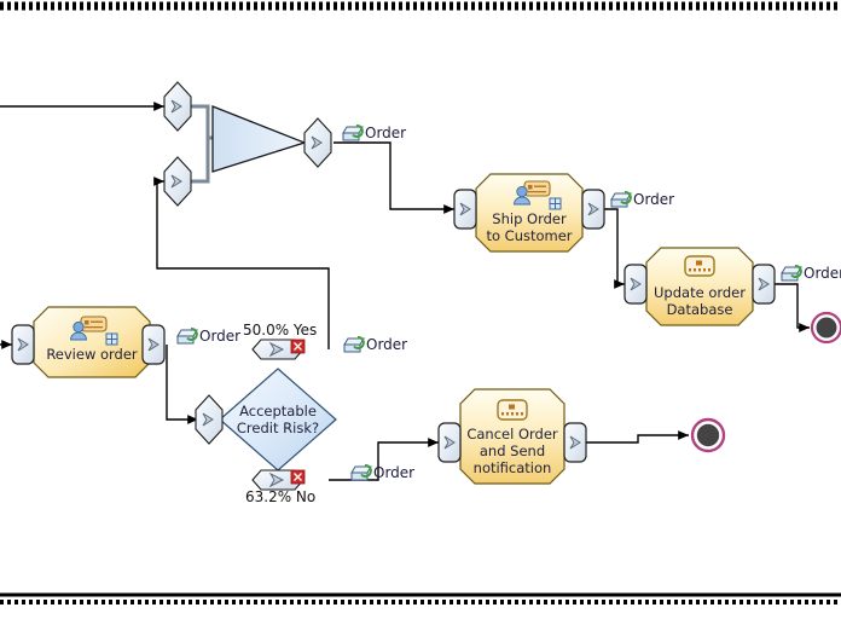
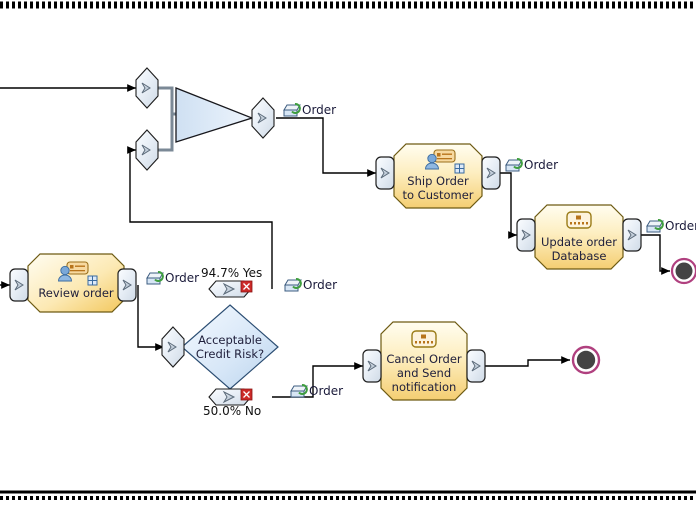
  Review order
  Ship Order
  to Customer
  Update order
  Database
  Cancel Order
  and Send
  notification
  Acceptable
  Credit Risk?
- 50.0% Yes
+ 94.7% Yes
- 63.2% No
+ 50.0% No
  Order
  Order
  Orde
  Order
  Order
  Order
